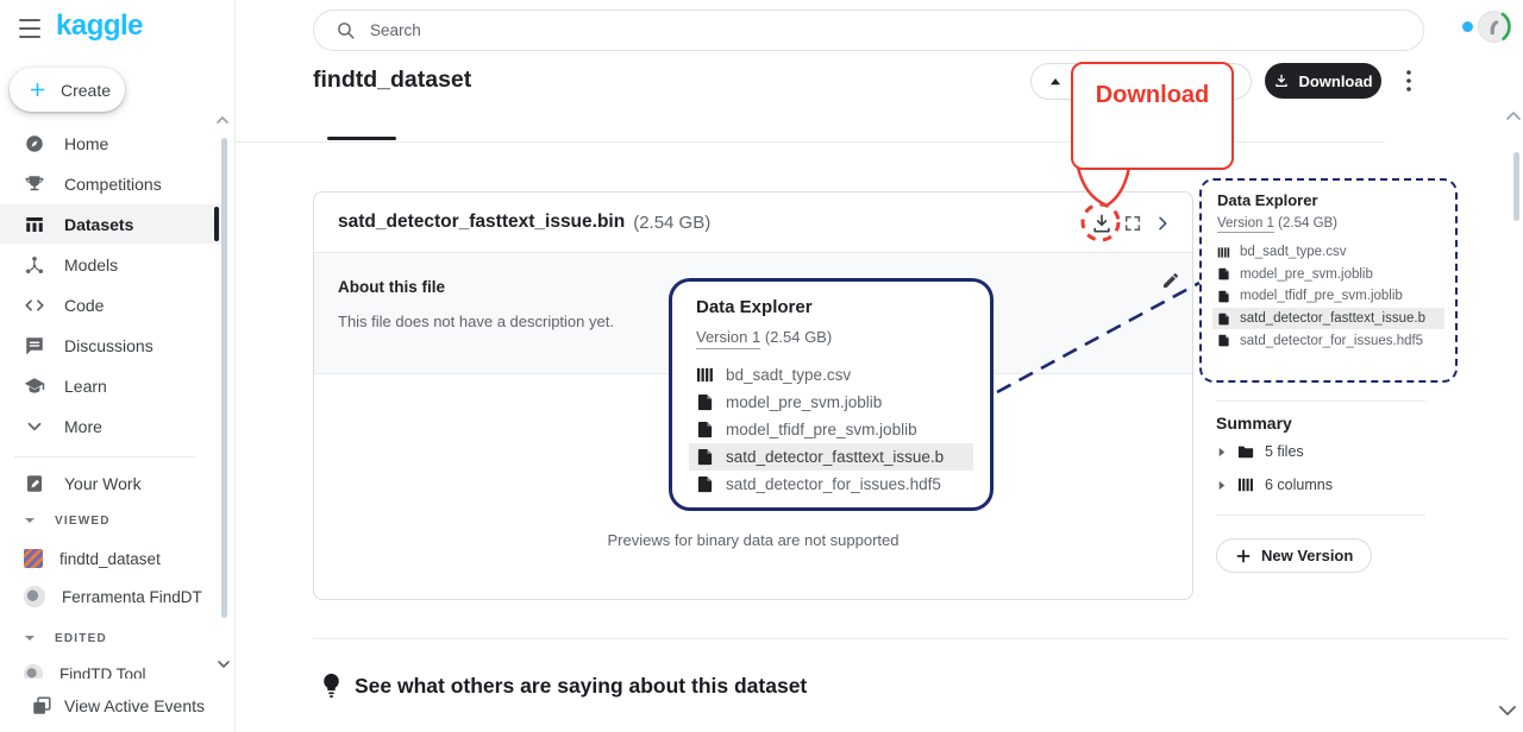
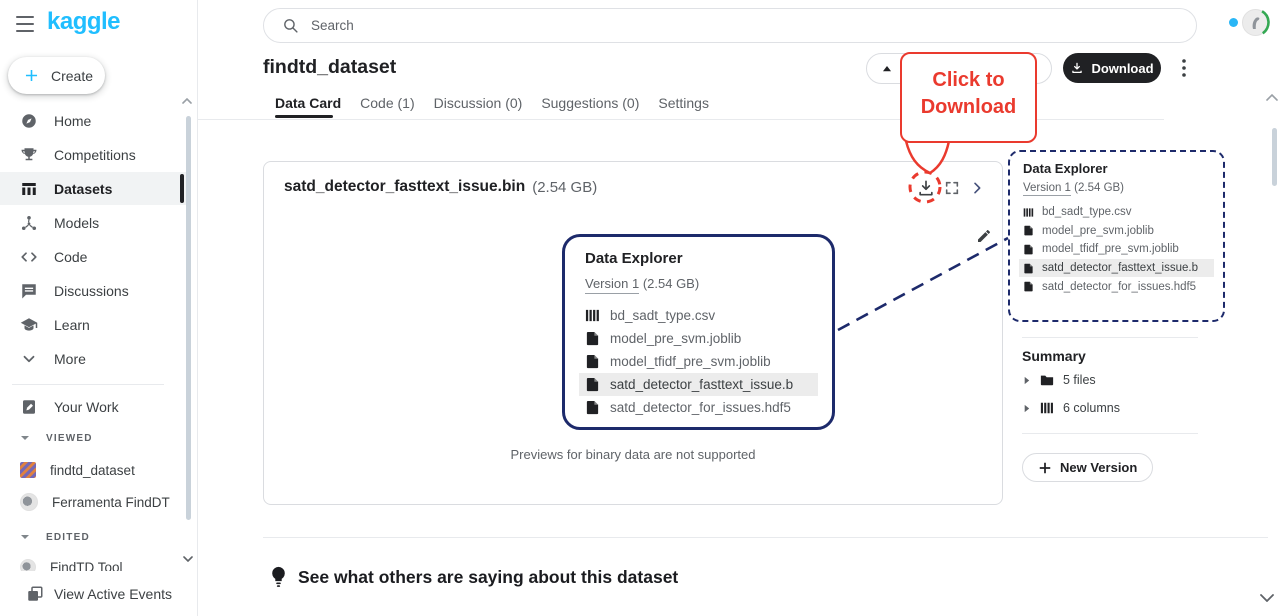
  kaggle
  Create
  Home
  Competitions
  Datasets
  Models
  Code
  Discussions
  Learn
  More
  Your Work
  VIEWED
  findtd_dataset
  Ferramenta FindDT
  EDITED
  FindTD Tool
  View Active Events
  Search
  findtd_dataset
+ Data Card
+ Code (1)
+ Discussion (0)
+ Suggestions (0)
+ Settings
  Download
  satd_detector_fasttext_issue.bin
  (2.54 GB)
- About this file
- This file does not have a description yet.
  Previews for binary data are not supported
  Data Explorer
  Version 1 (2.54 GB)
  bd_sadt_type.csv
  model_pre_svm.joblib
  model_tfidf_pre_svm.joblib
  satd_detector_fasttext_issue.b
  satd_detector_for_issues.hdf5
  Data Explorer
  Version 1 (2.54 GB)
  bd_sadt_type.csv
  model_pre_svm.joblib
  model_tfidf_pre_svm.joblib
  satd_detector_fasttext_issue.b
  satd_detector_for_issues.hdf5
  Summary
  5 files
  6 columns
  New Version
  See what others are saying about this dataset
+ Click to
  Download
